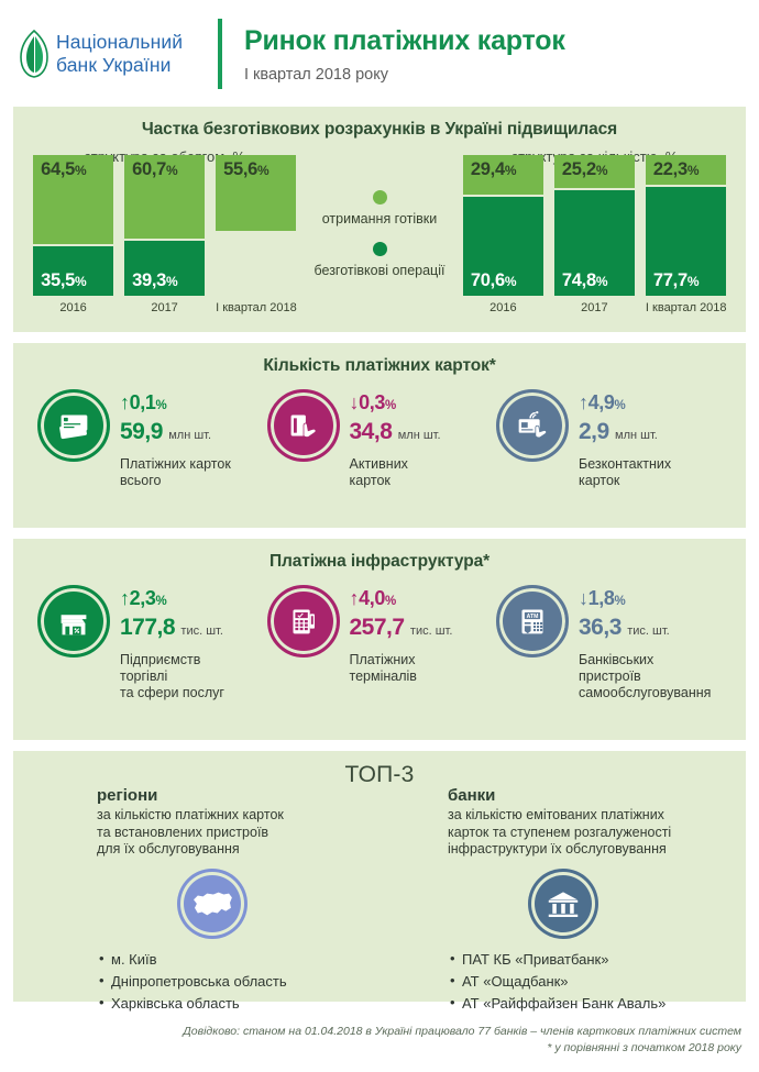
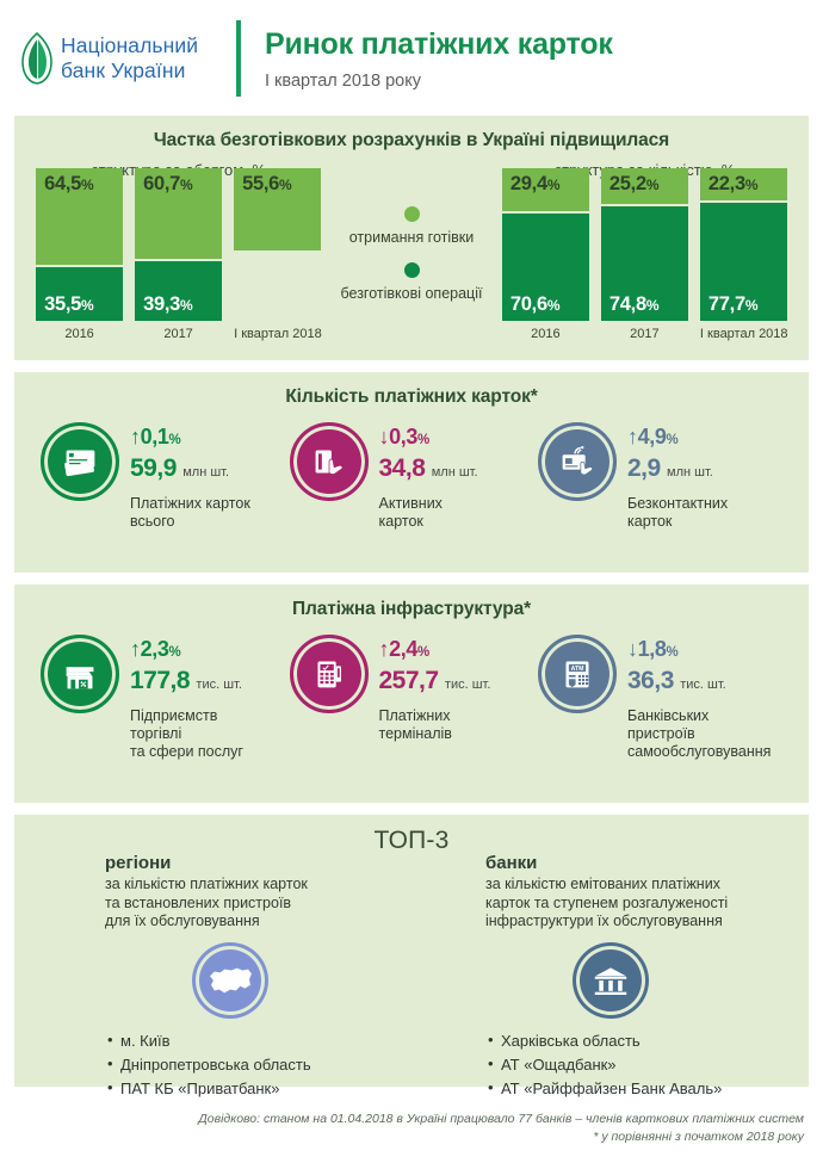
  Національний
  банк України
  Ринок платіжних карток
  I квартал 2018 року
  Частка безготівкових розрахунків в Україні підвищилася
  64,5%
  35,5%
  2016
  60,7%
  39,3%
  2017
  55,6%
  I квартал 2018
  отримання готівки
  безготівкові операції
  29,4%
  70,6%
  2016
  25,2%
  74,8%
  2017
  22,3%
  77,7%
  I квартал 2018
  Кількість платіжних карток*
  ↑0,1%
  59,9 млн шт.
  Платіжних карток
  всього
  ↓0,3%
  34,8 млн шт.
  Активних
  карток
  ↑4,9%
  2,9 млн шт.
  Безконтактних
  карток
  Платіжна інфраструктура*
  ↑2,3%
  177,8 тис. шт.
  Підприємств
  торгівлі
  та сфери послуг
- ↑4,0%
+ ↑2,4%
  257,7 тис. шт.
  Платіжних
  терміналів
  ↓1,8%
  36,3 тис. шт.
  Банківських
  пристроїв
  самообслуговування
  ТОП-3
  регіони
  за кількістю платіжних карток
  та встановлених пристроїв
  для їх обслуговування
  м. Київ
  Дніпропетровська область
- Харківська область
+ ПАТ КБ «Приватбанк»
  банки
  за кількістю емітованих платіжних
  карток та ступенем розгалуженості
  інфраструктури їх обслуговування
- ПАТ КБ «Приватбанк»
+ Харківська область
  АТ «Ощадбанк»
  АТ «Райффайзен Банк Аваль»
  Довідково: станом на 01.04.2018 в Україні працювало 77 банків – членів карткових платіжних систем
  * у порівнянні з початком 2018 року
